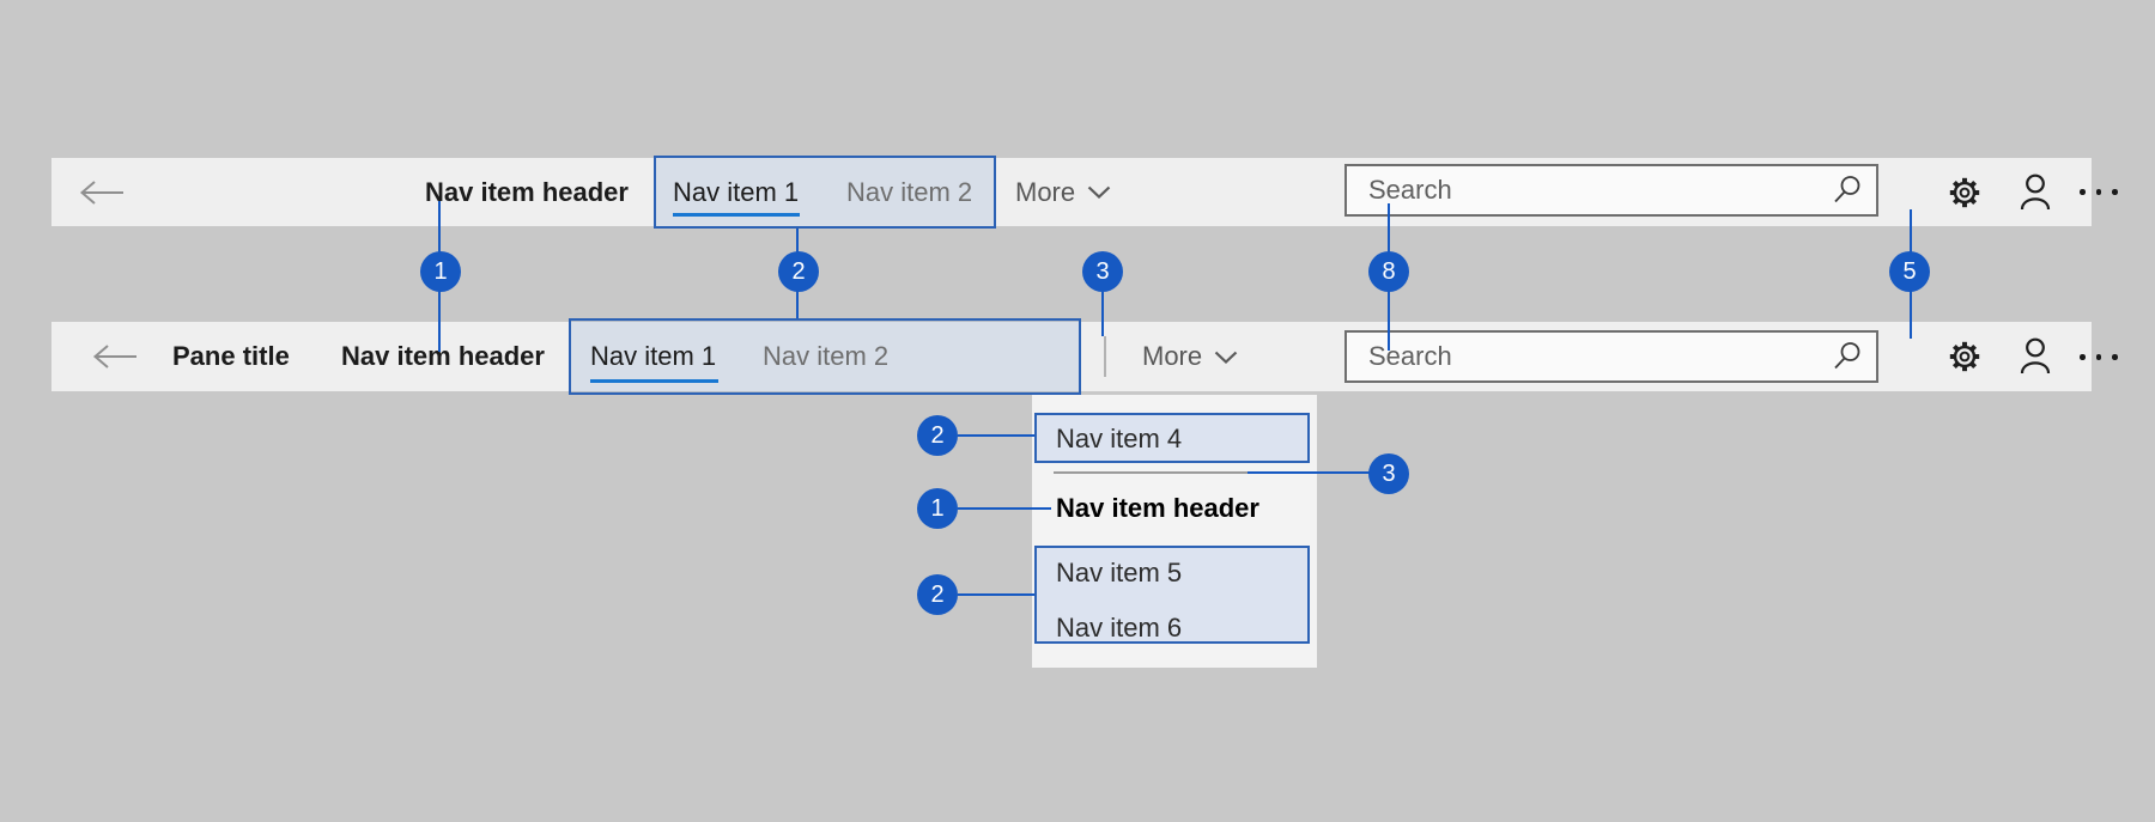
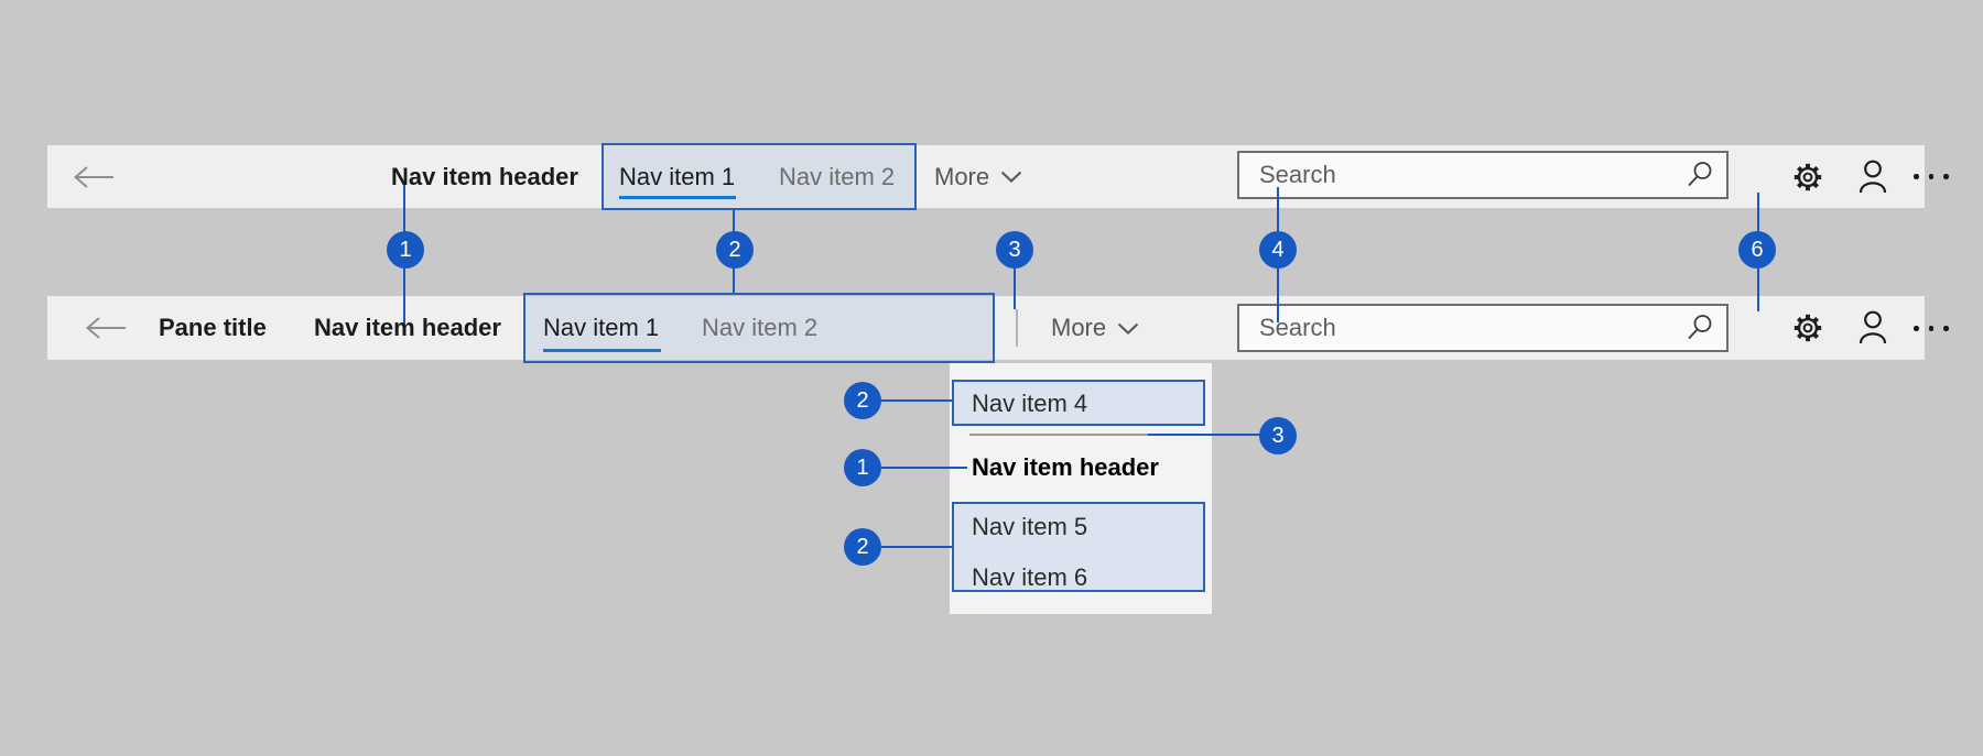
  Nav item header
  Nav item 1
  Nav item 2
  More
  Search
  Pane title
  Nav item header
  Nav item 1
  Nav item 2
  More
  Search
  Nav item 4
  Nav item header
  Nav item 5
  Nav item 6
  1
  2
  3
- 8
+ 4
- 5
+ 6
  2
  1
  2
  3
